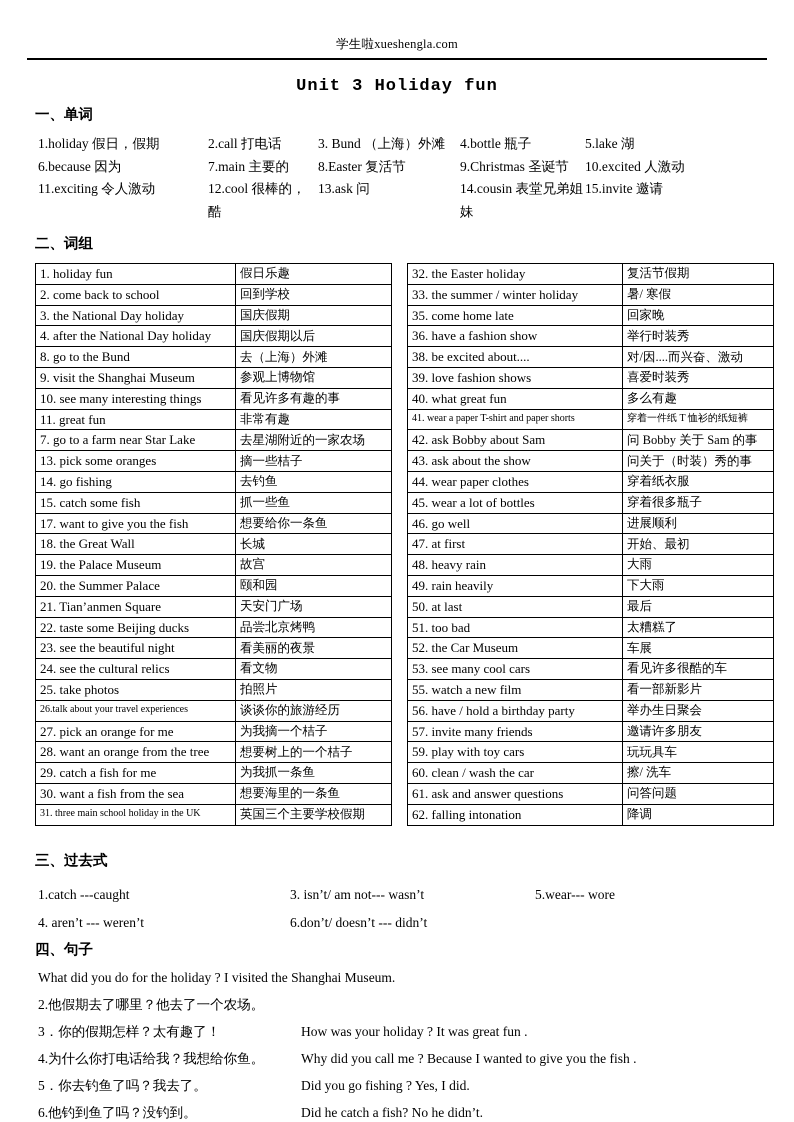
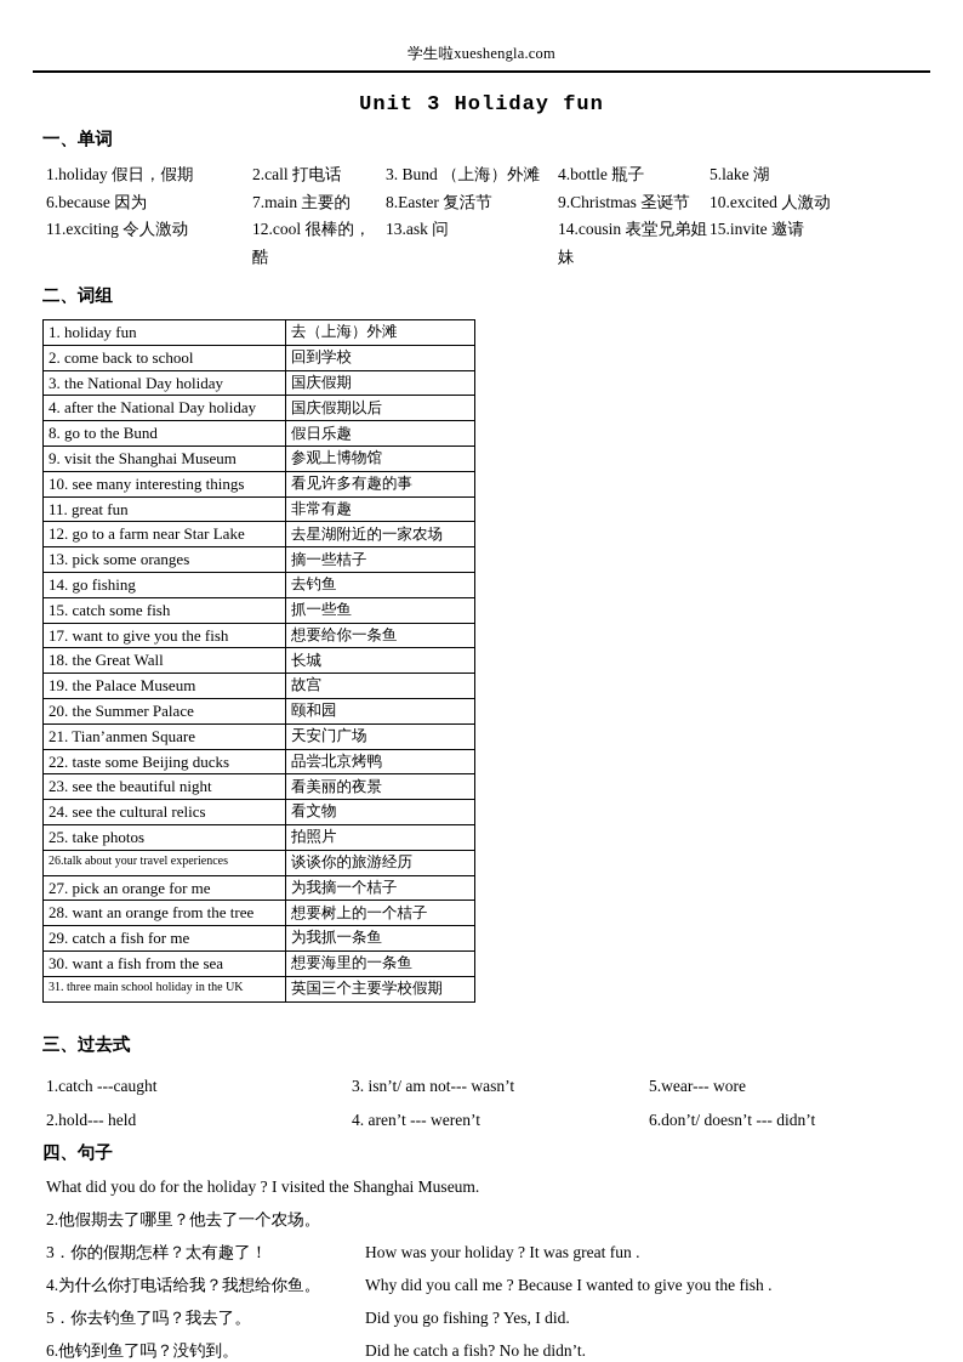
  学生啦xueshengla.com
  Unit 3 Holiday fun
  一、单词
  1.holiday 假日，假期
  2.call 打电话
  3. Bund （上海）外滩
  4.bottle 瓶子
  5.lake 湖
  6.because 因为
  7.main 主要的
  8.Easter 复活节
  9.Christmas 圣诞节
  10.excited 人激动
  11.exciting 令人激动
  12.cool 很棒的，酷
  13.ask 问
  14.cousin 表堂兄弟姐妹
  15.invite 邀请
  二、词组
- 1. holiday fun	假日乐趣
+ 1. holiday fun	去（上海）外滩
  2. come back to school	回到学校
  3. the National Day holiday	国庆假期
  4. after the National Day holiday	国庆假期以后
- 8. go to the Bund	去（上海）外滩
+ 8. go to the Bund	假日乐趣
  9. visit the Shanghai Museum	参观上博物馆
  10. see many interesting things	看见许多有趣的事
  11. great fun	非常有趣
- 7. go to a farm near Star Lake	去星湖附近的一家农场
+ 12. go to a farm near Star Lake	去星湖附近的一家农场
  13. pick some oranges	摘一些桔子
  14. go fishing	去钓鱼
  15. catch some fish	抓一些鱼
  17. want to give you the fish	想要给你一条鱼
  18. the Great Wall	长城
  19. the Palace Museum	故宫
  20. the Summer Palace	颐和园
  21. Tian’anmen Square	天安门广场
  22. taste some Beijing ducks	品尝北京烤鸭
  23. see the beautiful night	看美丽的夜景
  24. see the cultural relics	看文物
  25. take photos	拍照片
  26.talk about your travel experiences	谈谈你的旅游经历
  27. pick an orange for me	为我摘一个桔子
  28. want an orange from the tree	想要树上的一个桔子
  29. catch a fish for me	为我抓一条鱼
  30. want a fish from the sea	想要海里的一条鱼
  31. three main school holiday in the UK	英国三个主要学校假期
- 32. the Easter holiday	复活节假期
- 33. the summer / winter holiday	暑/ 寒假
- 35. come home late	回家晚
- 36. have a fashion show	举行时装秀
- 38. be excited about....	对/因....而兴奋、激动
- 39. love fashion shows	喜爱时装秀
- 40. what great fun	多么有趣
- 41. wear a paper T-shirt and paper shorts	穿着一件纸 T 恤衫的纸短裤
- 42. ask Bobby about Sam	问 Bobby 关于 Sam 的事
- 43. ask about the show	问关于（时装）秀的事
- 44. wear paper clothes	穿着纸衣服
- 45. wear a lot of bottles	穿着很多瓶子
- 46. go well	进展顺利
- 47. at first	开始、最初
- 48. heavy rain	大雨
- 49. rain heavily	下大雨
- 50. at last	最后
- 51. too bad	太糟糕了
- 52. the Car Museum	车展
- 53. see many cool cars	看见许多很酷的车
- 55. watch a new film	看一部新影片
- 56. have / hold a birthday party	举办生日聚会
- 57. invite many friends	邀请许多朋友
- 59. play with toy cars	玩玩具车
- 60. clean / wash the car	擦/ 洗车
- 61. ask and answer questions	问答问题
- 62. falling intonation	降调
  三、过去式
  1.catch ---caught
  3. isn’t/ am not--- wasn’t
  5.wear--- wore
+ 2.hold--- held
  4. aren’t --- weren’t
  6.don’t/ doesn’t --- didn’t
  四、句子
  What did you do for the holiday ? I visited the Shanghai Museum.
  2.他假期去了哪里？他去了一个农场。
  3．你的假期怎样？太有趣了！
  How was your holiday ? It was great fun .
  4.为什么你打电话给我？我想给你鱼。
  Why did you call me ? Because I wanted to give you the fish .
  5．你去钓鱼了吗？我去了。
  Did you go fishing ? Yes, I did.
  6.他钓到鱼了吗？没钓到。
  Did he catch a fish? No he didn’t.
